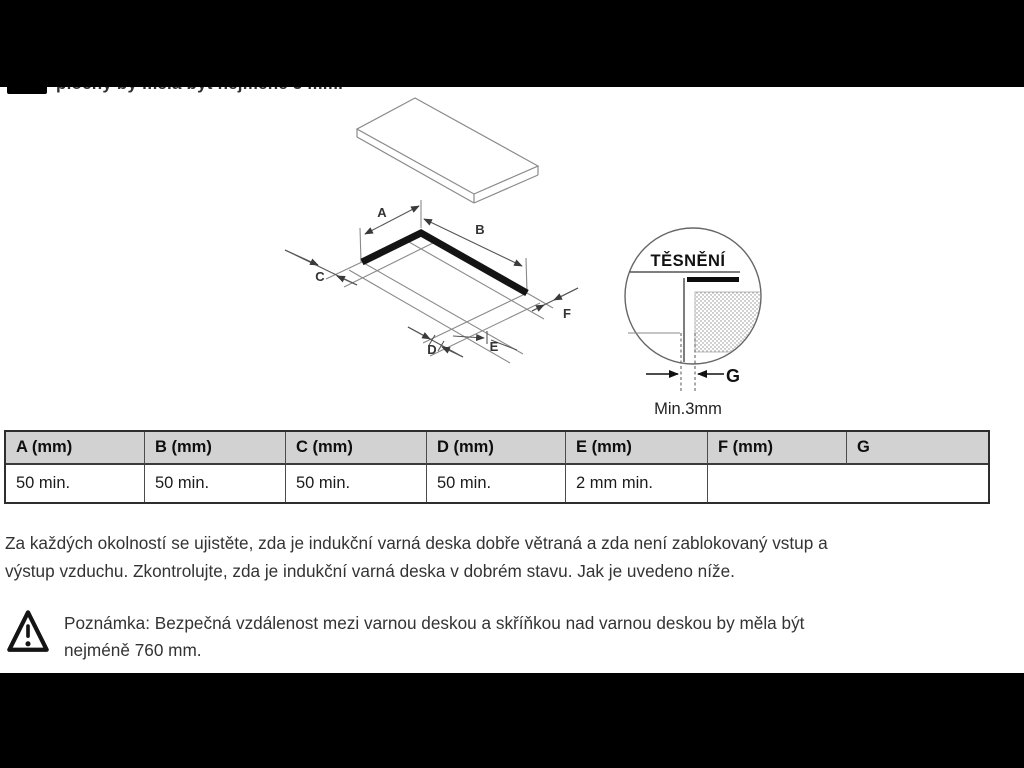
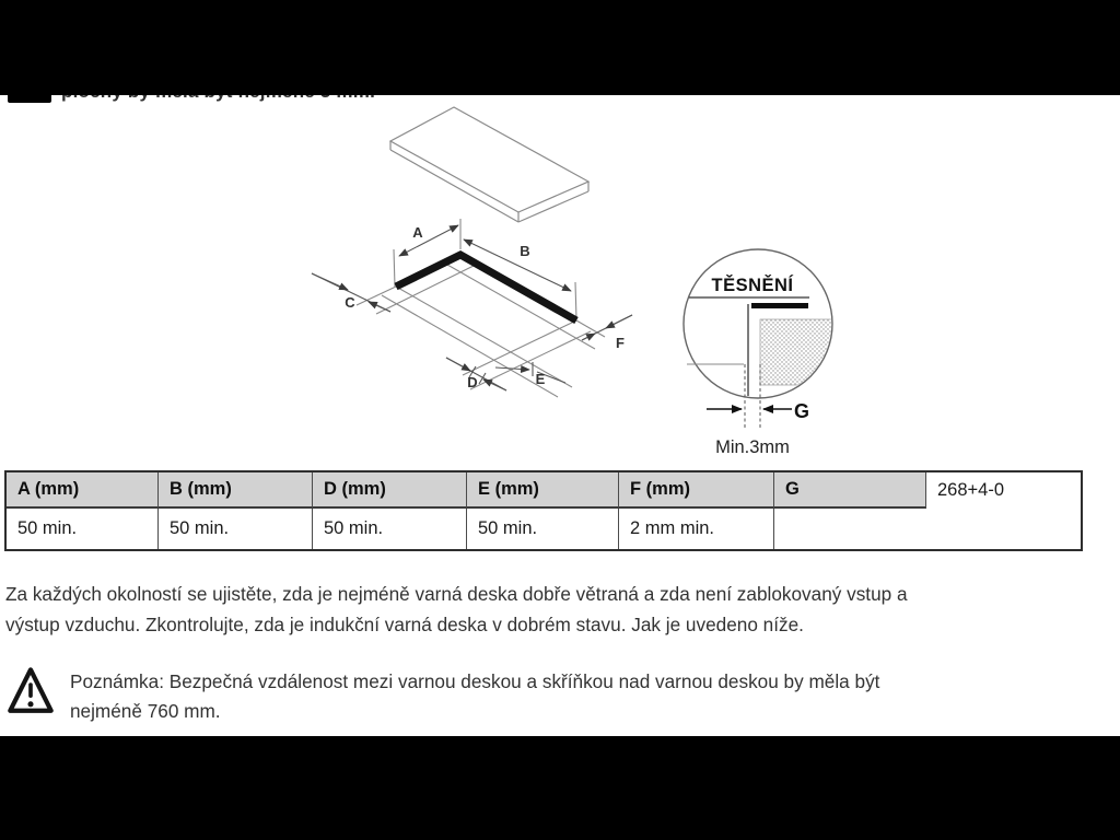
  A
  B
  C
  D
  E
  F
  TĚSNĚNÍ
  G
  Min.3mm
  A (mm)
  B (mm)
- C (mm)
  D (mm)
  E (mm)
  F (mm)
  G
+ 268+4-0
  50 min.
  50 min.
  50 min.
  50 min.
  2 mm min.
- Za každých okolností se ujistěte, zda je indukční varná deska dobře větraná a zda není zablokovaný vstup a
+ Za každých okolností se ujistěte, zda je nejméně varná deska dobře větraná a zda není zablokovaný vstup a
  výstup vzduchu. Zkontrolujte, zda je indukční varná deska v dobrém stavu. Jak je uvedeno níže.
  Poznámka: Bezpečná vzdálenost mezi varnou deskou a skříňkou nad varnou deskou by měla být
  nejméně 760 mm.
